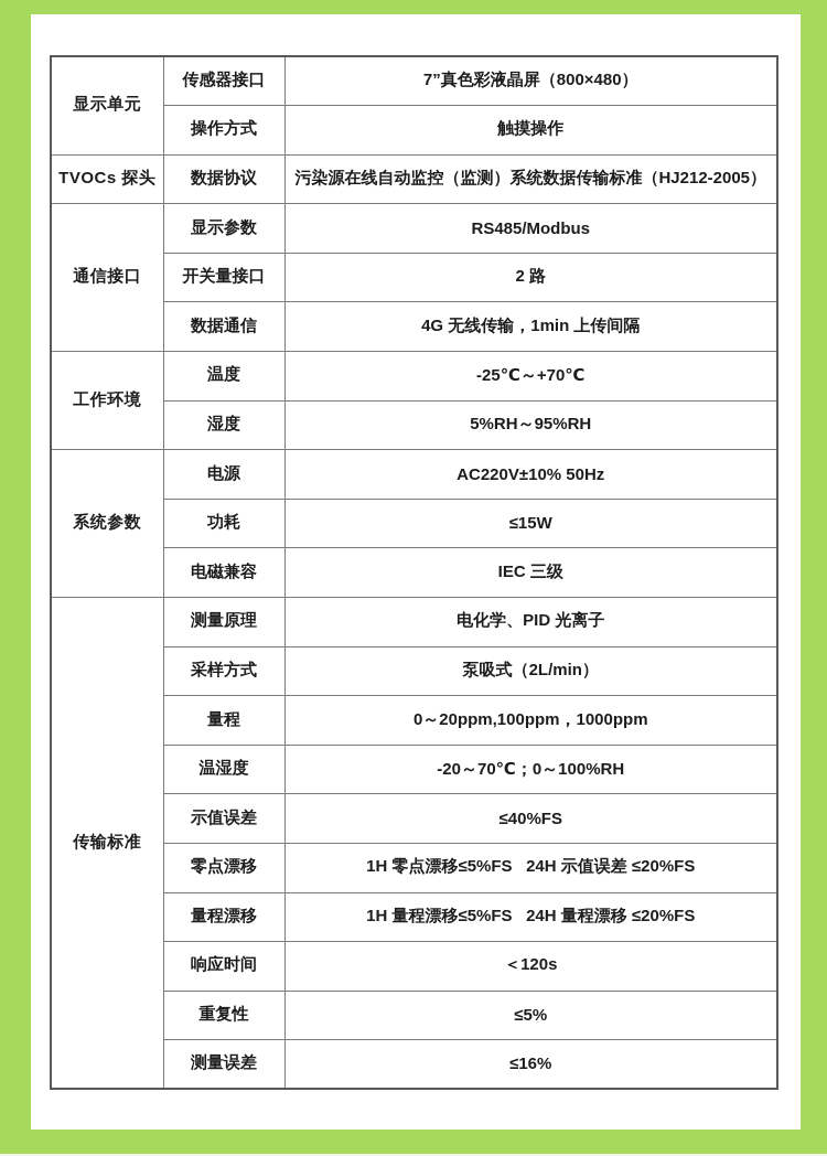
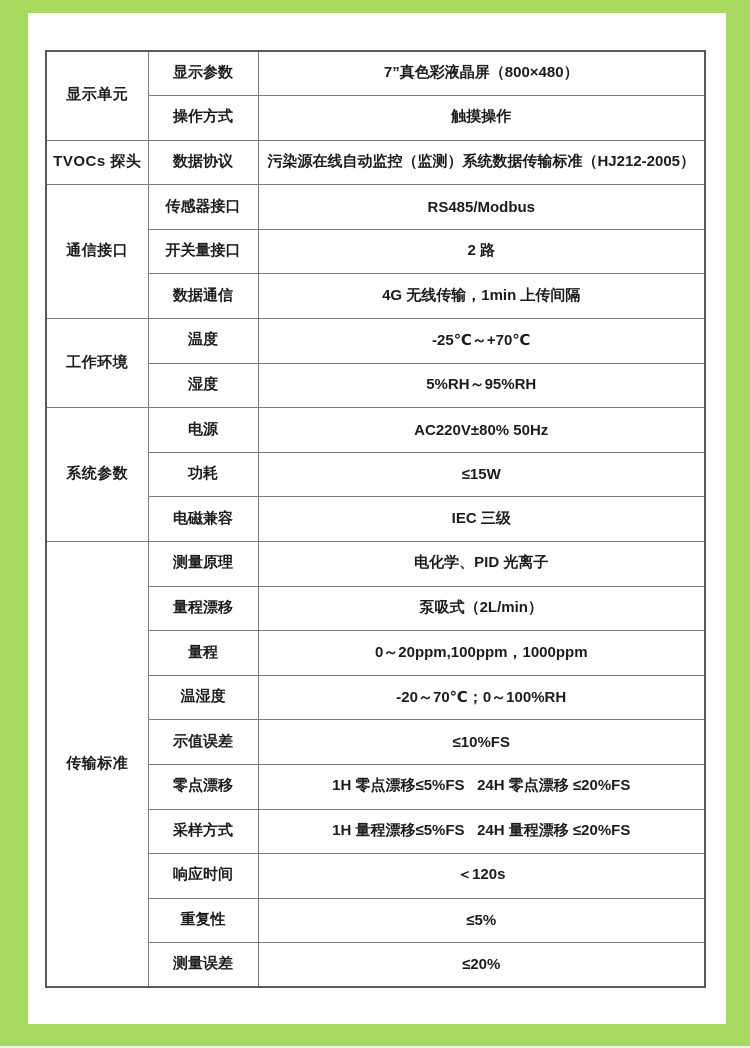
- 显示单元	传感器接口	7”真色彩液晶屏（800×480）
+ 显示单元	显示参数	7”真色彩液晶屏（800×480）
  操作方式	触摸操作
  TVOCs 探头	数据协议	污染源在线自动监控（监测）系统数据传输标准（HJ212-2005）
- 通信接口	显示参数	RS485/Modbus
+ 通信接口	传感器接口	RS485/Modbus
  开关量接口	2 路
  数据通信	4G 无线传输，1min 上传间隔
  工作环境	温度	-25℃～+70℃
  湿度	5%RH～95%RH
- 系统参数	电源	AC220V±10% 50Hz
+ 系统参数	电源	AC220V±80% 50Hz
  功耗	≤15W
  电磁兼容	IEC 三级
  传输标准	测量原理	电化学、PID 光离子
- 采样方式	泵吸式（2L/min）
+ 量程漂移	泵吸式（2L/min）
  量程	0～20ppm,100ppm，1000ppm
  温湿度	-20～70℃；0～100%RH
- 示值误差	≤40%FS
+ 示值误差	≤10%FS
- 零点漂移	1H 零点漂移≤5%FS 24H 示值误差 ≤20%FS
+ 零点漂移	1H 零点漂移≤5%FS 24H 零点漂移 ≤20%FS
- 量程漂移	1H 量程漂移≤5%FS 24H 量程漂移 ≤20%FS
+ 采样方式	1H 量程漂移≤5%FS 24H 量程漂移 ≤20%FS
  响应时间	＜120s
  重复性	≤5%
- 测量误差	≤16%
+ 测量误差	≤20%
